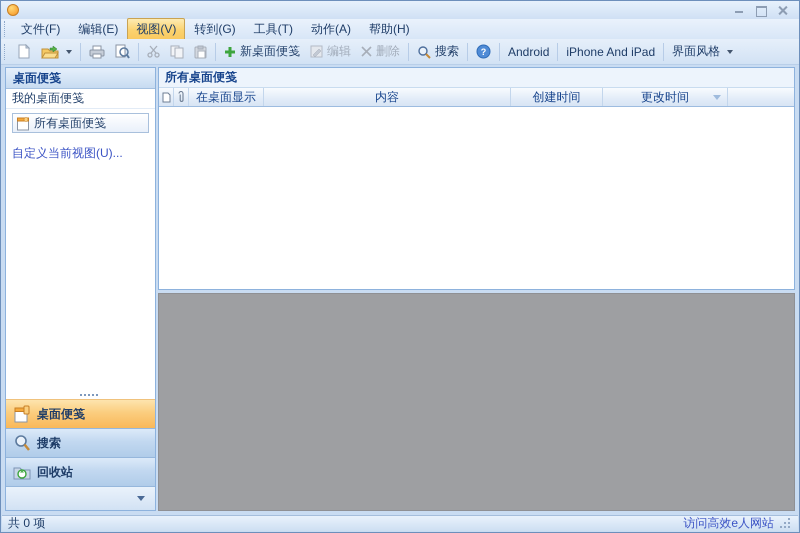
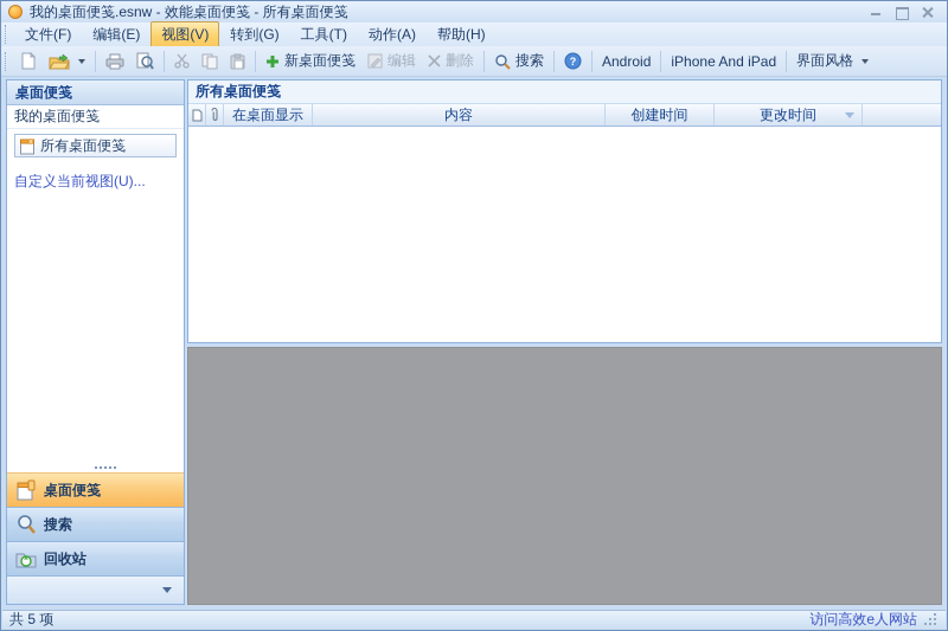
+ 我的桌面便笺.esnw - 效能桌面便笺 - 所有桌面便笺
  文件(F)
  编辑(E)
  视图(V)
  转到(G)
  工具(T)
  动作(A)
  帮助(H)
  新桌面便笺
  编辑
  删除
  搜索
  ?
  Android
  iPhone And iPad
  界面风格
  桌面便笺
  我的桌面便笺
  所有桌面便笺
  自定义当前视图(U)...
  桌面便笺
  搜索
  回收站
  所有桌面便笺
  在桌面显示
  内容
  创建时间
  更改时间
- 共 0 项
+ 共 5 项
  访问高效e人网站
